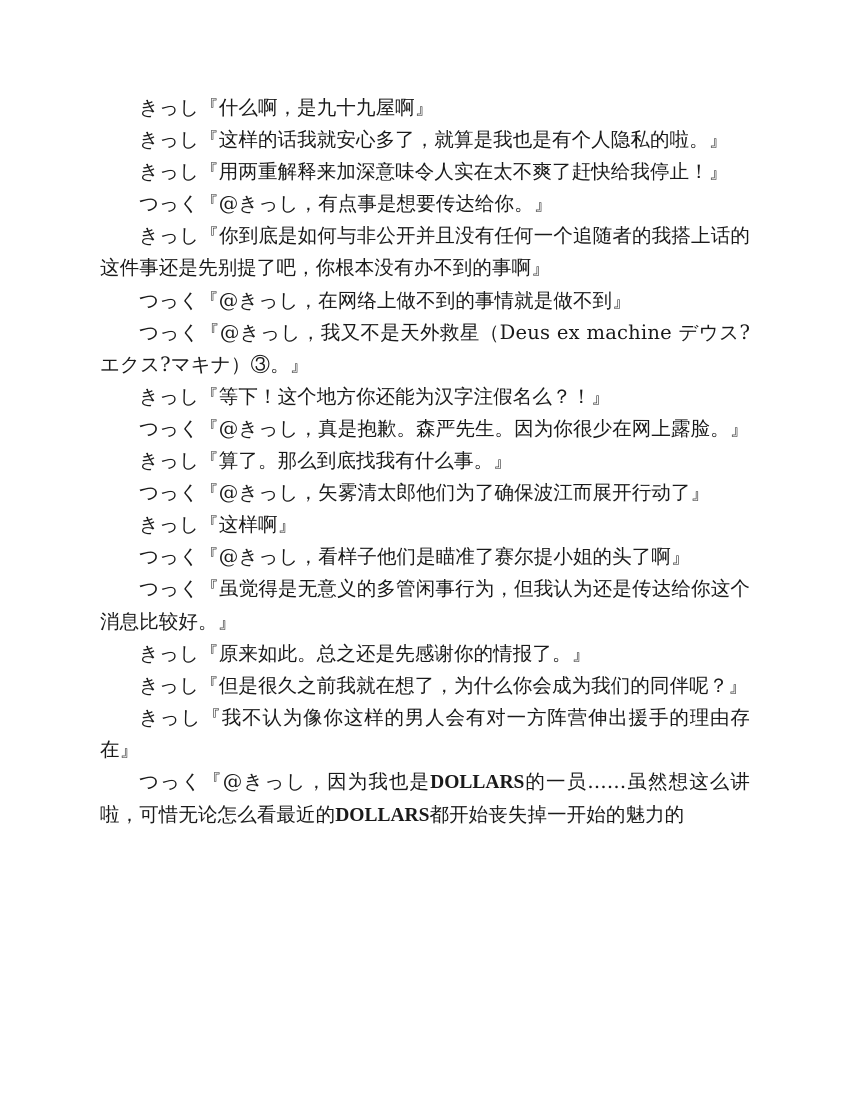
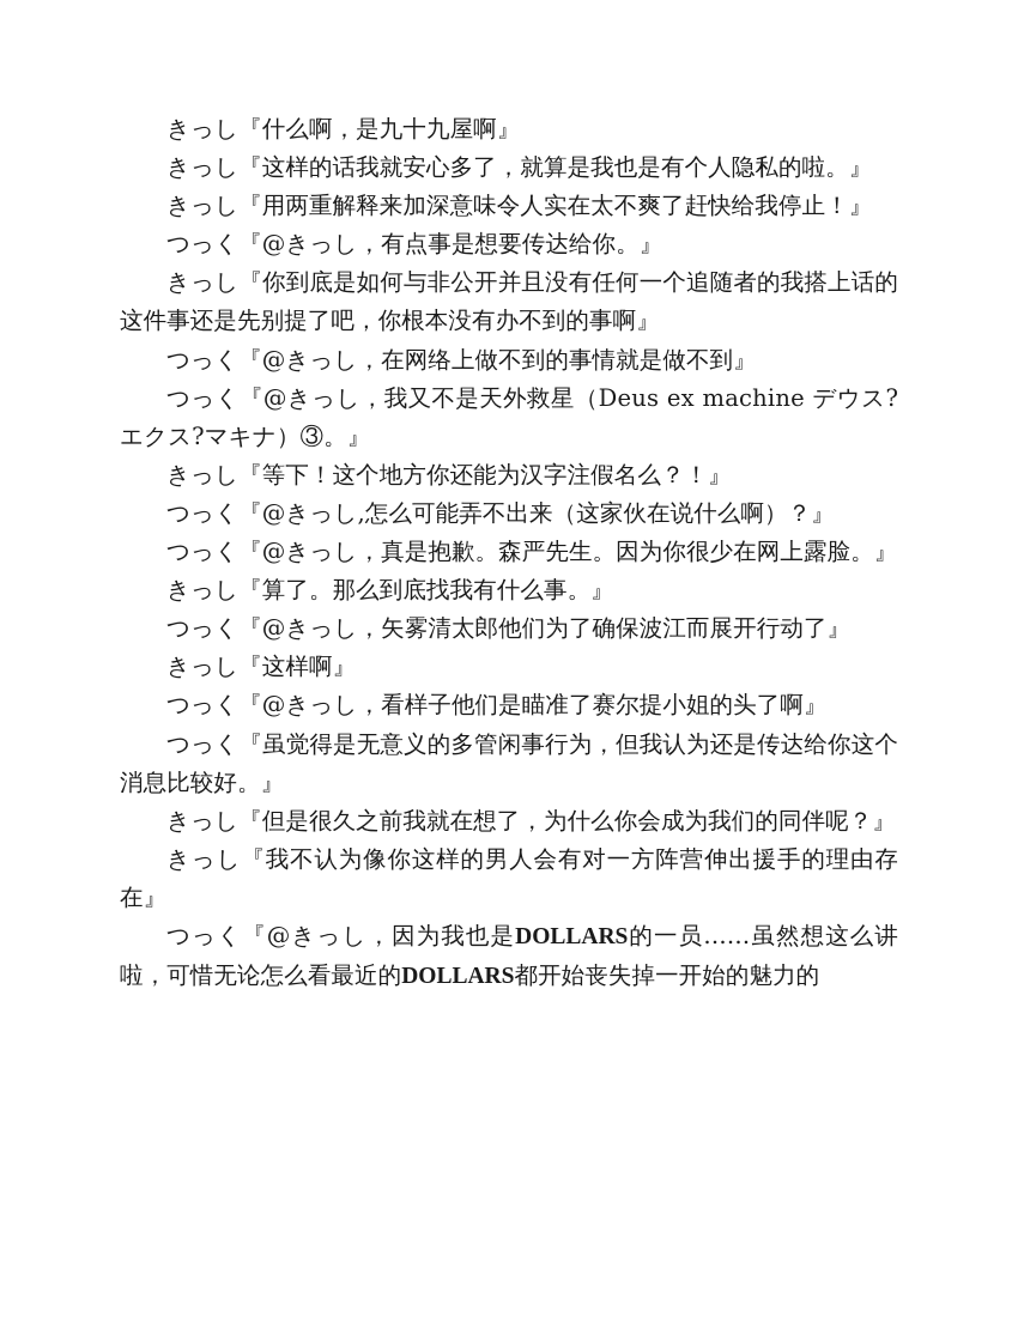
  きっし『什么啊，是九十九屋啊』
  きっし『这样的话我就安心多了，就算是我也是有个人隐私的啦。』
  きっし『用两重解释来加深意味令人实在太不爽了赶快给我停止！』
  つっく『@きっし，有点事是想要传达给你。』
  きっし『你到底是如何与非公开并且没有任何一个追随者的我搭上话的这件事还是先别提了吧，你根本没有办不到的事啊』
  つっく『@きっし，在网络上做不到的事情就是做不到』
  つっく『@きっし，我又不是天外救星（Deus ex machine デウス?エクス?マキナ）③。』
  きっし『等下！这个地方你还能为汉字注假名么？！』
+ つっく『@きっし,怎么可能弄不出来（这家伙在说什么啊）？』
  つっく『@きっし，真是抱歉。森严先生。因为你很少在网上露脸。』
  きっし『算了。那么到底找我有什么事。』
  つっく『@きっし，矢雾清太郎他们为了确保波江而展开行动了』
  きっし『这样啊』
  つっく『@きっし，看样子他们是瞄准了赛尔提小姐的头了啊』
  つっく『虽觉得是无意义的多管闲事行为，但我认为还是传达给你这个消息比较好。』
- きっし『原来如此。总之还是先感谢你的情报了。』
  きっし『但是很久之前我就在想了，为什么你会成为我们的同伴呢？』
  きっし『我不认为像你这样的男人会有对一方阵营伸出援手的理由存在』
  つっく『@きっし，因为我也是DOLLARS的一员……虽然想这么讲啦，可惜无论怎么看最近的DOLLARS都开始丧失掉一开始的魅力的
